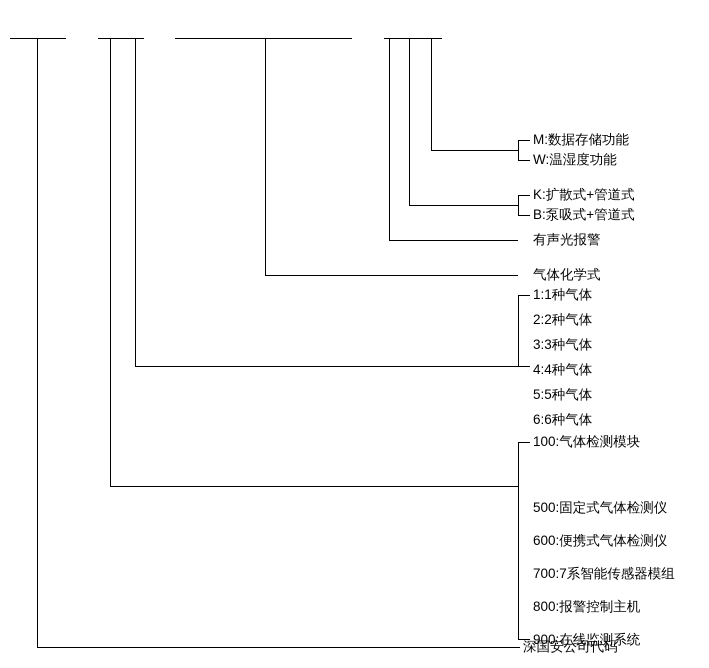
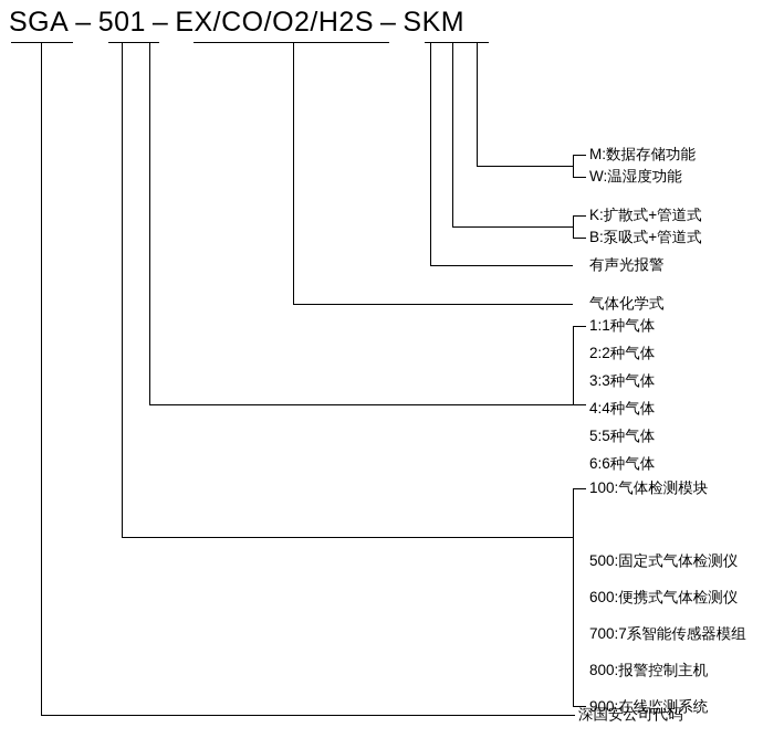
+ SGA – 501 – EX/CO/O2/H2S – SKM
  M:数据存储功能
  W:温湿度功能
  K:扩散式+管道式
  B:泵吸式+管道式
  有声光报警
  气体化学式
  1:1种气体
  2:2种气体
  3:3种气体
  4:4种气体
  5:5种气体
  6:6种气体
  100:气体检测模块
  500:固定式气体检测仪
  600:便携式气体检测仪
  700:7系智能传感器模组
  800:报警控制主机
  900:在线监测系统
  深国安公司代码
